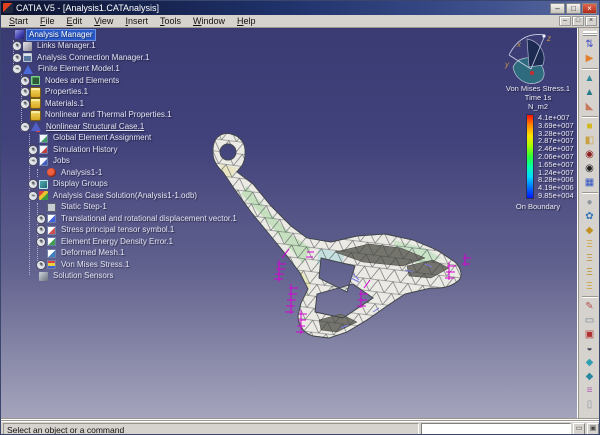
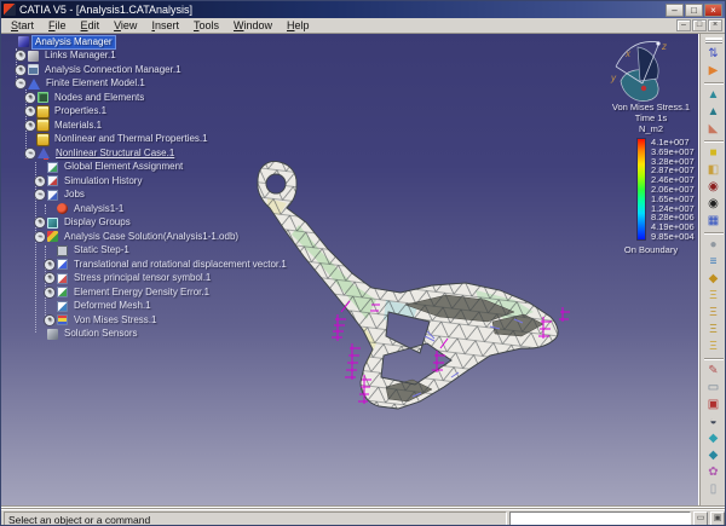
  CATIA V5 - [Analysis1.CATAnalysis]
  –
  □
  ×
  Start
  File
  Edit
  View
  Insert
  Tools
  Window
  Help
  Analysis Manager
  Links Manager.1
  Analysis Connection Manager.1
  Finite Element Model.1
  Nodes and Elements
  Properties.1
  Materials.1
  Nonlinear and Thermal Properties.1
  Nonlinear Structural Case.1
  Global Element Assignment
  Simulation History
  Jobs
  Analysis1-1
  Display Groups
  Analysis Case Solution(Analysis1-1.odb)
  Static Step-1
  Translational and rotational displacement vector.1
  Stress principal tensor symbol.1
  Element Energy Density Error.1
  Deformed Mesh.1
  Von Mises Stress.1
  Solution Sensors
  x
  y
  z
  Von Mises Stress.1
  Time 1s
  N_m2
  4.1e+007
  3.69e+007
  3.28e+007
  2.87e+007
  2.46e+007
  2.06e+007
  1.65e+007
  1.24e+007
  8.28e+006
  4.19e+006
  9.85e+004
  On Boundary
  ⇅
  ▶
  ▲
  ▲
  ◣
  ■
  ◧
  ◉
  ◉
  ▦
  ●
- ✿
+ ≡
  ◆
  Ξ
  Ξ
  Ξ
  Ξ
  ✎
  ▭
  ▣
  ◒
  ◆
  ◆
- ≡
+ ✿
  ▯
  Select an object or a command
